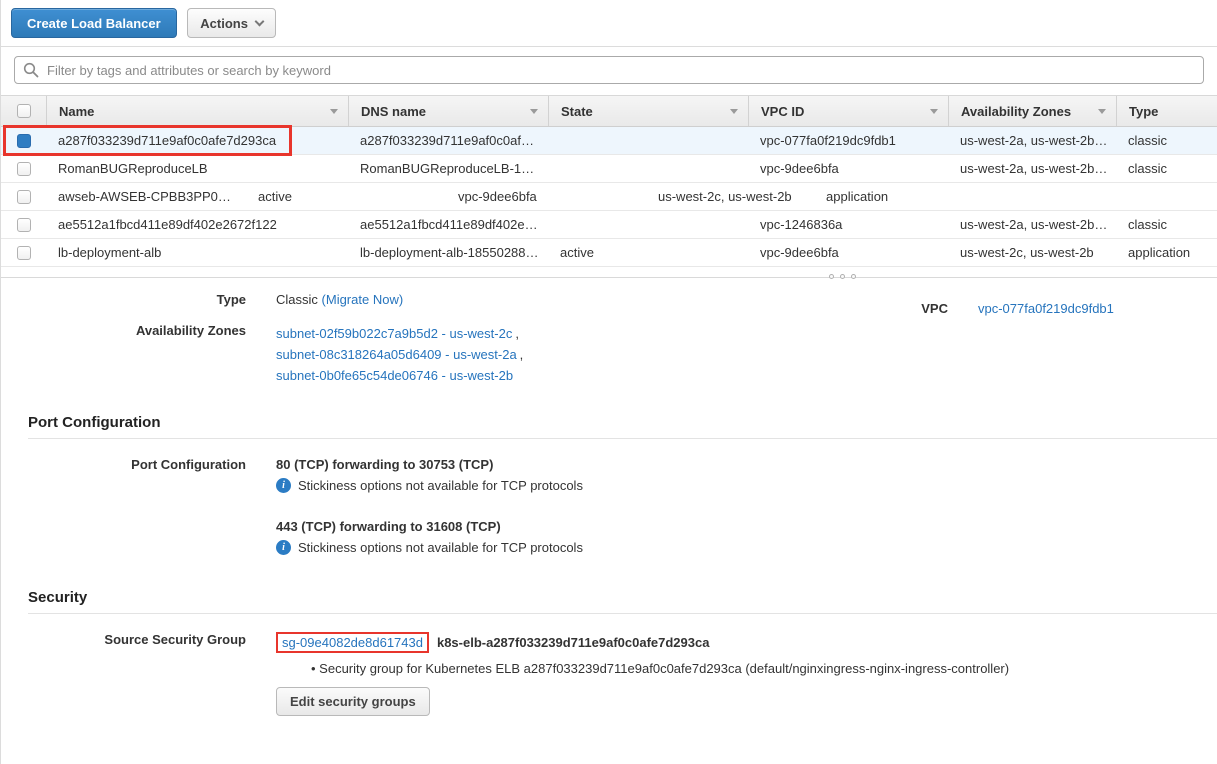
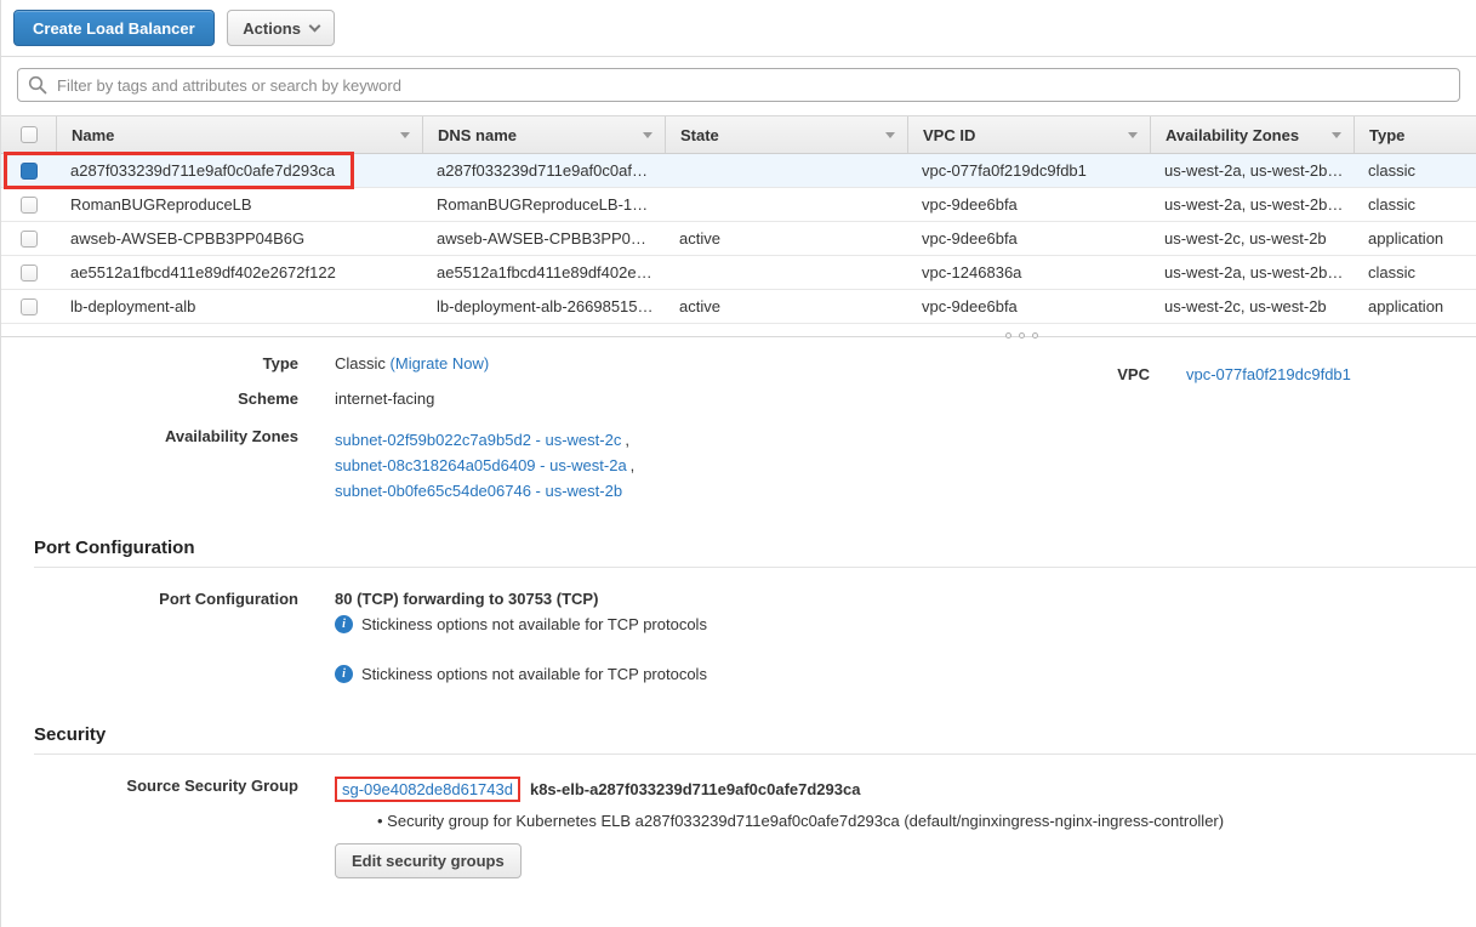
  Create Load Balancer
  Actions
  Filter by tags and attributes or search by keyword
  Name
  DNS name
  State
  VPC ID
  Availability Zones
  Type
  a287f033239d711e9af0c0afe7d293ca
  a287f033239d711e9af0c0af…
  vpc-077fa0f219dc9fdb1
  us-west-2a, us-west-2b…
  classic
  RomanBUGReproduceLB
  RomanBUGReproduceLB-1…
  vpc-9dee6bfa
  us-west-2a, us-west-2b…
  classic
+ awseb-AWSEB-CPBB3PP04B6G
  awseb-AWSEB-CPBB3PP0…
  active
  vpc-9dee6bfa
  us-west-2c, us-west-2b
  application
  ae5512a1fbcd411e89df402e2672f122
  ae5512a1fbcd411e89df402e…
  vpc-1246836a
  us-west-2a, us-west-2b…
  classic
  lb-deployment-alb
- lb-deployment-alb-18550288…
+ lb-deployment-alb-26698515…
  active
  vpc-9dee6bfa
  us-west-2c, us-west-2b
  application
  VPC
  vpc-077fa0f219dc9fdb1
  Type
  Classic (Migrate Now)
+ Scheme
+ internet-facing
  Availability Zones
  subnet-02f59b022c7a9b5d2 - us-west-2c ,
  subnet-08c318264a05d6409 - us-west-2a ,
  subnet-0b0fe65c54de06746 - us-west-2b
  Port Configuration
  Port Configuration
  80 (TCP) forwarding to 30753 (TCP)
  i
  Stickiness options not available for TCP protocols
- 443 (TCP) forwarding to 31608 (TCP)
  i
  Stickiness options not available for TCP protocols
  Security
  Source Security Group
  sg-09e4082de8d61743d
  k8s-elb-a287f033239d711e9af0c0afe7d293ca
  • Security group for Kubernetes ELB a287f033239d711e9af0c0afe7d293ca (default/nginxingress-nginx-ingress-controller)
  Edit security groups
